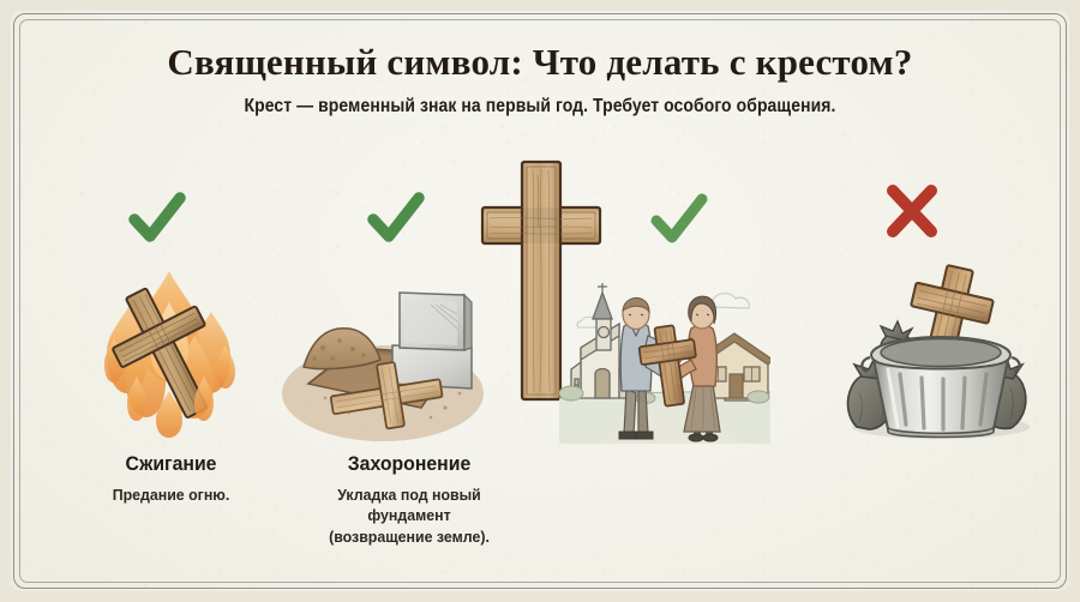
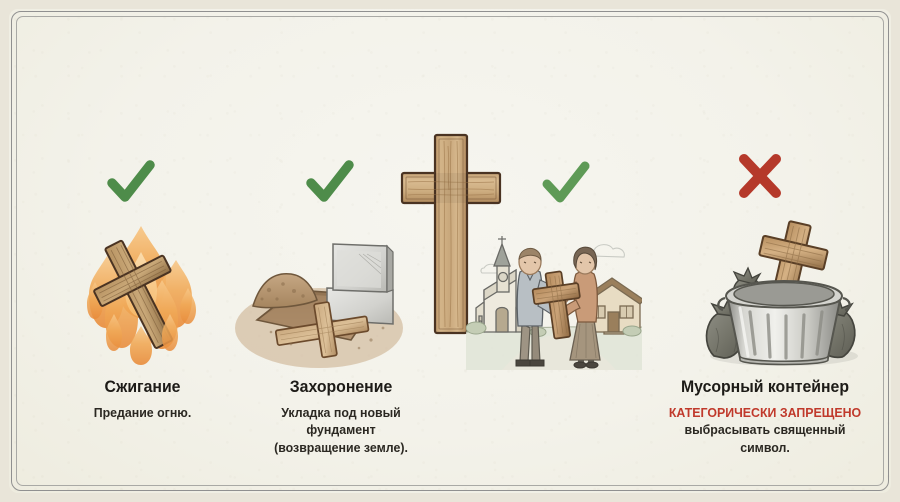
- Священный символ: Что делать с крестом?
- Крест — временный знак на первый год. Требует особого обращения.
  Сжигание
  Предание огню.
  Захоронение
  Укладка под новый
  фундамент
  (возвращение земле).
+ Мусорный контейнер
+ КАТЕГОРИЧЕСКИ ЗАПРЕЩЕНО
+ выбрасывать священный
+ символ.
